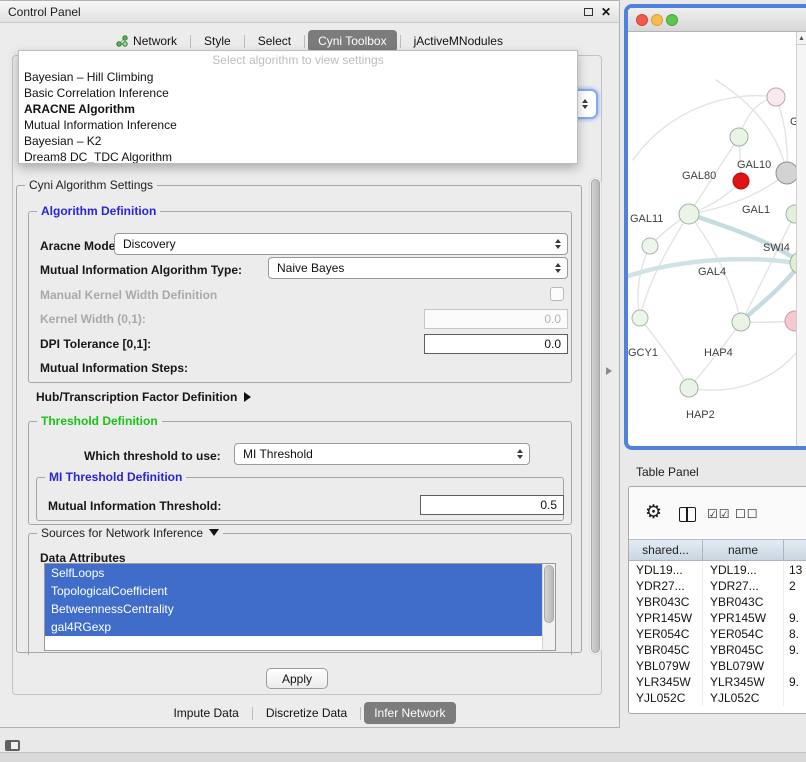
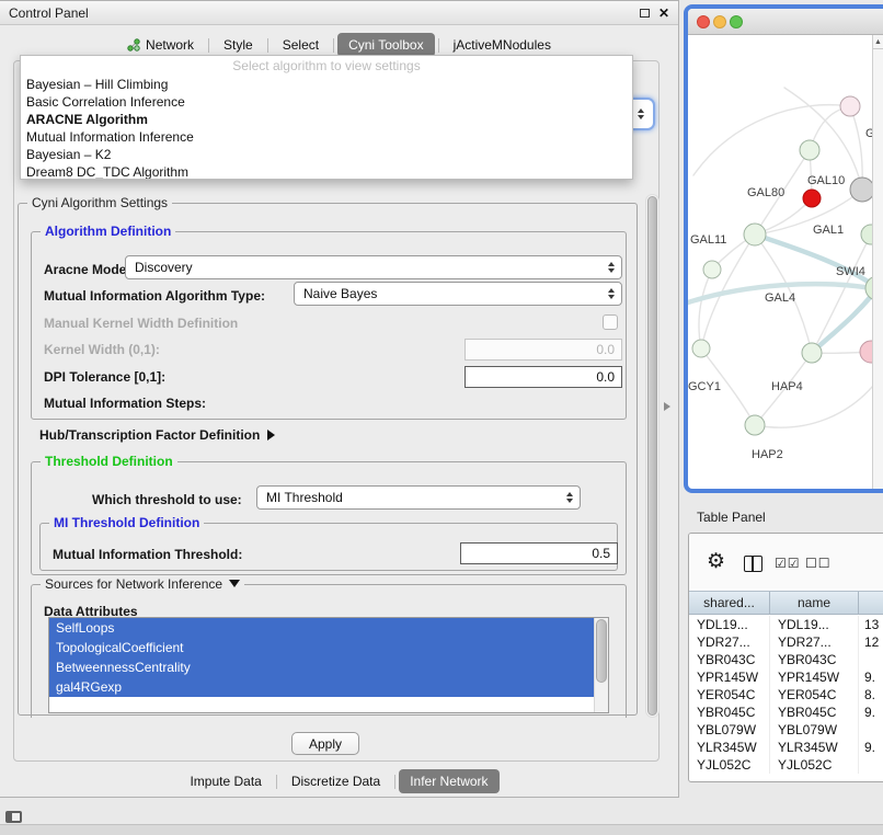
  Control Panel
  ✕
  Network
  Style
  Select
  Cyni Toolbox
  jActiveMNodules
  Select algorithm to view settings
  Bayesian – Hill Climbing
  Basic Correlation Inference
  ARACNE Algorithm
  Mutual Information Inference
  Bayesian – K2
  Dream8 DC_TDC Algorithm
  Cyni Algorithm Settings
  Algorithm Definition
  Aracne Mode
  Discovery
  Mutual Information Algorithm Type:
  Naive Bayes
  Manual Kernel Width Definition
  Kernel Width (0,1):
  0.0
  DPI Tolerance [0,1]:
  0.0
  Mutual Information Steps:
  Hub/Transcription Factor Definition
  Threshold Definition
  Which threshold to use:
  MI Threshold
  MI Threshold Definition
  Mutual Information Threshold:
  0.5
  Sources for Network Inference
  Data Attributes
  SelfLoops
  TopologicalCoefficient
  BetweennessCentrality
  gal4RGexp
  Apply
  Impute Data
  Discretize Data
  Infer Network
  GAL80
  GAL10
  GAL11
  GAL1
  SWI4
  GAL4
  GCY1
  HAP4
  HAP2
  Table Panel
  ⚙
  ☑☑
  ☐☐
  shared...
  name
  YDL19...
  YDL19...
  13
  YDR27...
  YDR27...
- 2
+ 12
  YBR043C
  YBR043C
  YPR145W
  YPR145W
  9.
  YER054C
  YER054C
  8.
  YBR045C
  YBR045C
  9.
  YBL079W
  YBL079W
  YLR345W
  YLR345W
  9.
  YJL052C
  YJL052C
